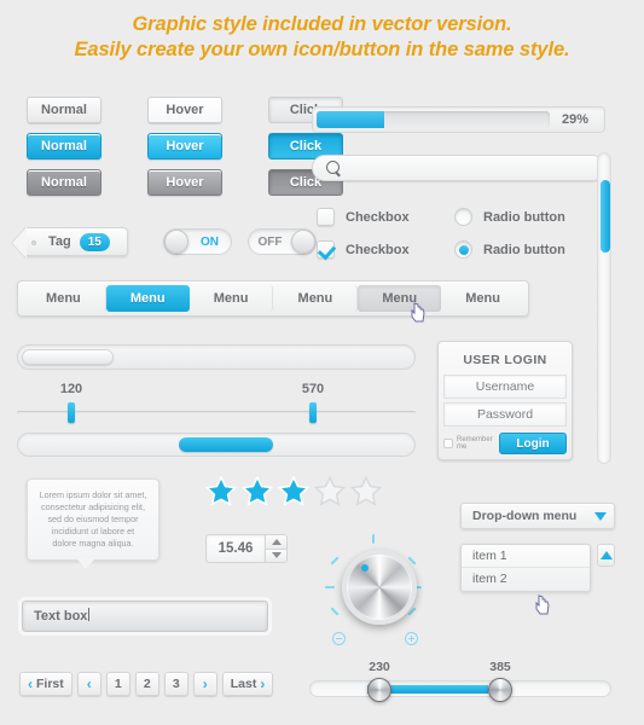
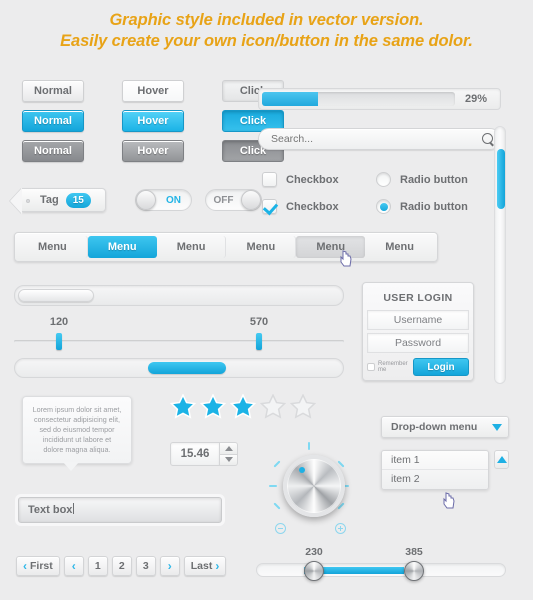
  Graphic style included in vector version.
- Easily create your own icon/button in the same style.
+ Easily create your own icon/button in the same dolor.
  Normal
  Hover
  Clic
  Normal
  Hover
  Click
  Normal
  Hover
  Click
  29%
+ Search...
  Checkbox
  Radio button
  Checkbox
  Radio button
  Tag
  15
  ON
  OFF
  Menu
  Menu
  Menu
  Menu
  Menu
  Menu
  120
  570
  USER LOGIN
  Username
  Password
  Login
  Lorem ipsum dolor sit amet, consectetur adipisicing elit, sed do eiusmod tempor incididunt ut labore et dolore magna aliqua.
  15.46
  Text box
  Drop-down menu
  item 1
  item 2
  ‹
  First
  ‹
  1
  2
  3
  ›
  Last
  ›
  230
  385
